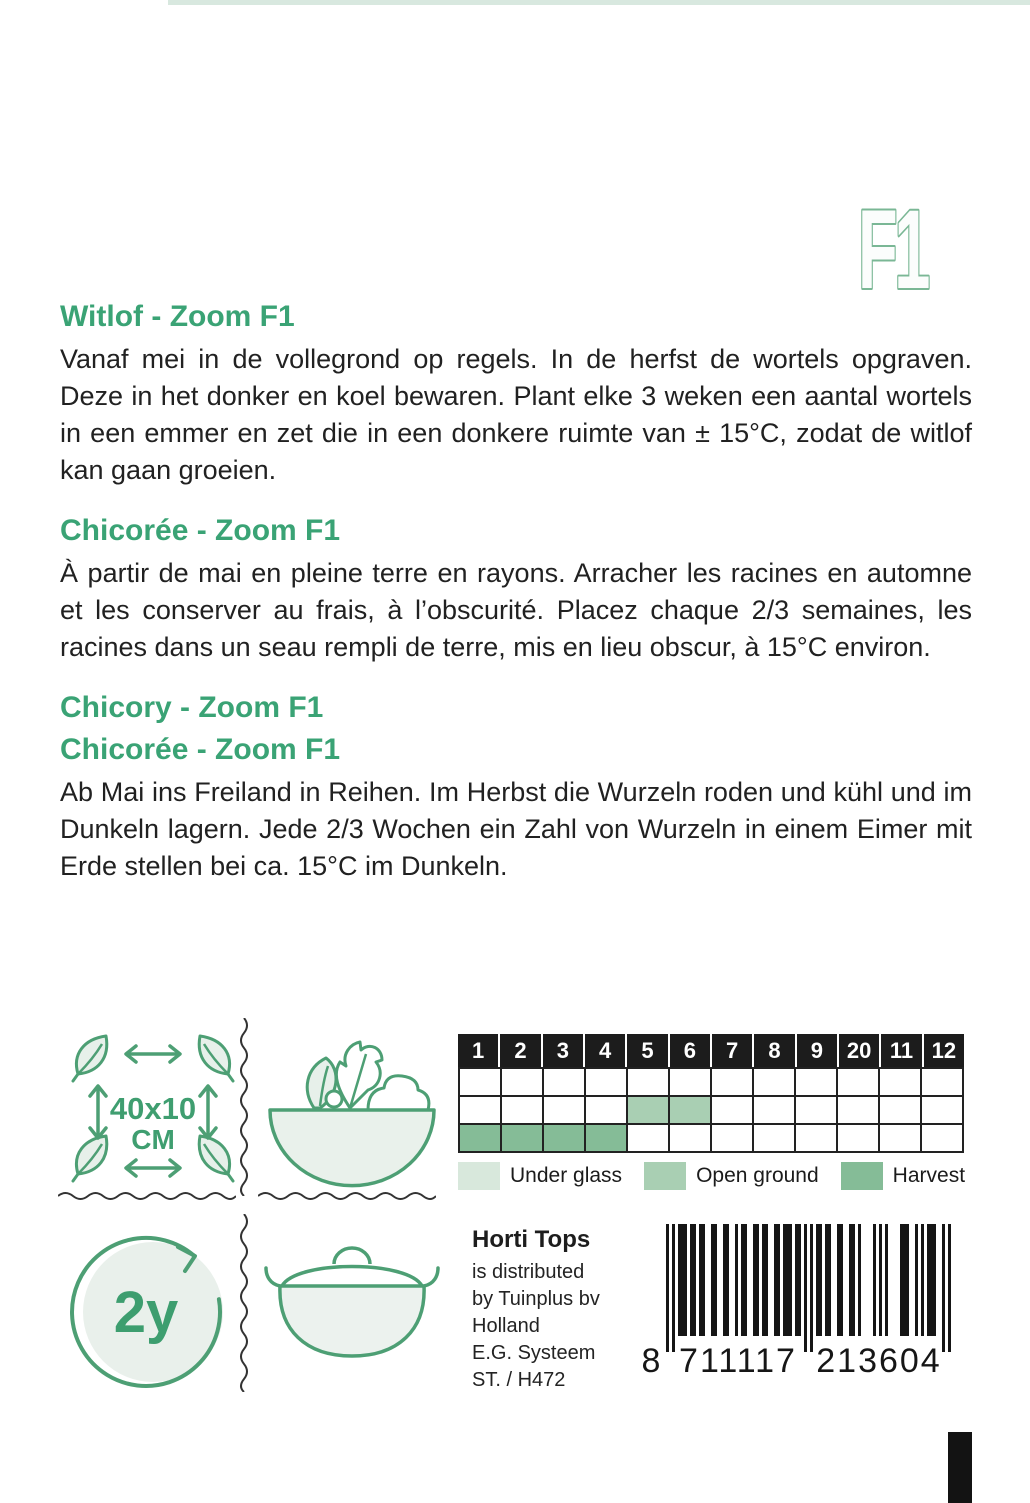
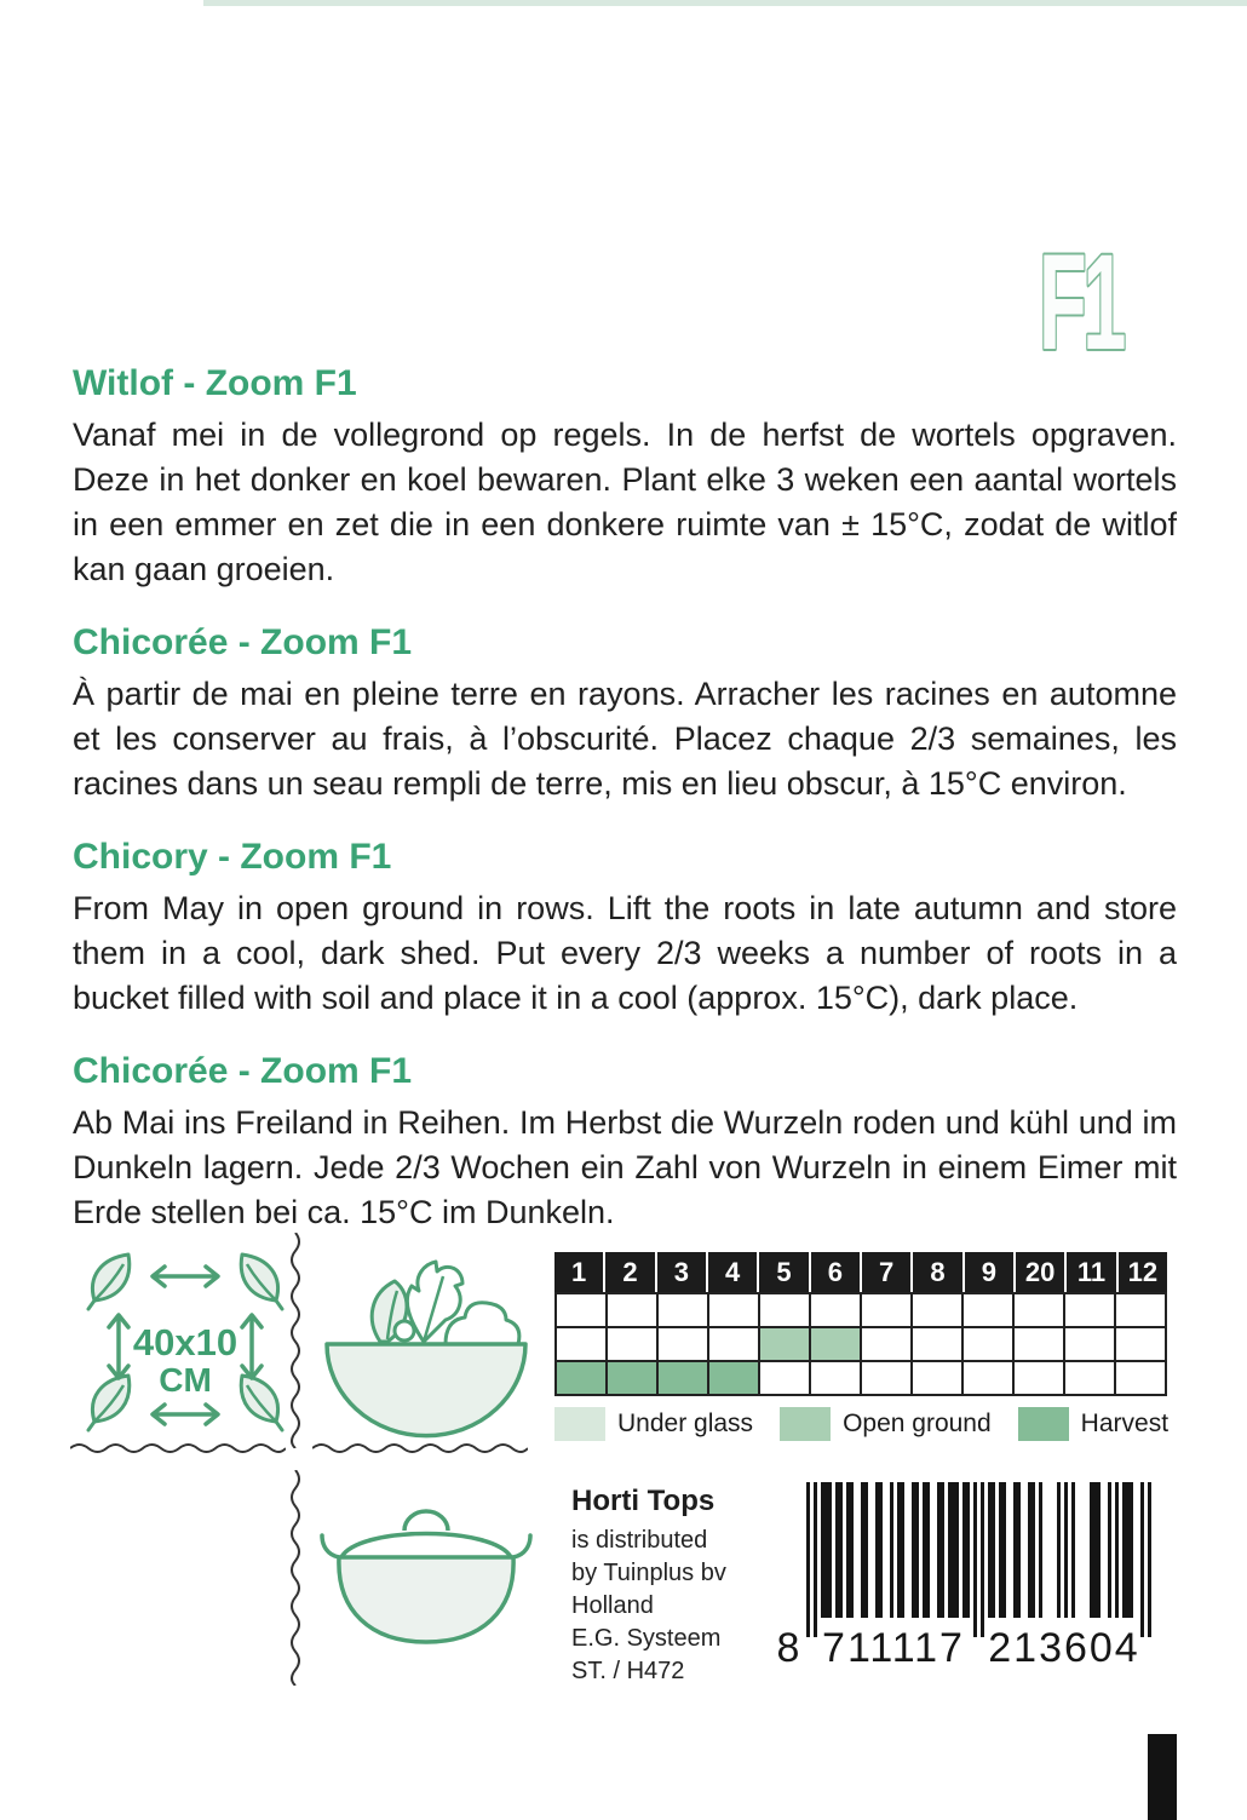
  F1
  Witlof - Zoom F1
  Vanaf mei in de vollegrond op regels. In de herfst de wortels opgraven. Deze in het donker en koel bewaren. Plant elke 3 weken een aantal wortels in een emmer en zet die in een donkere ruimte van ± 15°C, zodat de witlof kan gaan groeien.
  Chicorée - Zoom F1
  À partir de mai en pleine terre en rayons. Arracher les racines en automne et les conserver au frais, à l’obscurité. Placez chaque 2/3 semaines, les racines dans un seau rempli de terre, mis en lieu obscur, à 15°C environ.
  Chicory - Zoom F1
+ From May in open ground in rows. Lift the roots in late autumn and store them in a cool, dark shed. Put every 2/3 weeks a number of roots in a bucket filled with soil and place it in a cool (approx. 15°C), dark place.
  Chicorée - Zoom F1
  Ab Mai ins Freiland in Reihen. Im Herbst die Wurzeln roden und kühl und im Dunkeln lagern. Jede 2/3 Wochen ein Zahl von Wurzeln in einem Eimer mit Erde stellen bei ca. 15°C im Dunkeln.
  40x10
  CM
- 2y
  1
  2
  3
  4
  5
  6
  7
  8
  9
  20
  11
  12
  Under glass
  Open ground
  Harvest
  Horti Tops
  is distributed
  by Tuinplus bv
  Holland
  E.G. Systeem
  ST. / H472
  8
  711117
  213604
